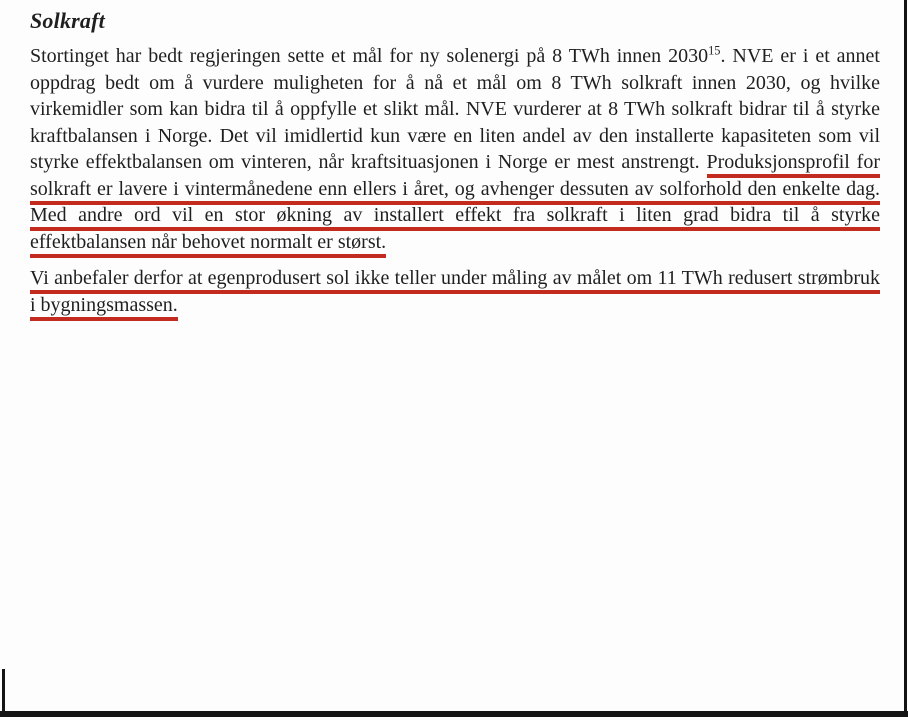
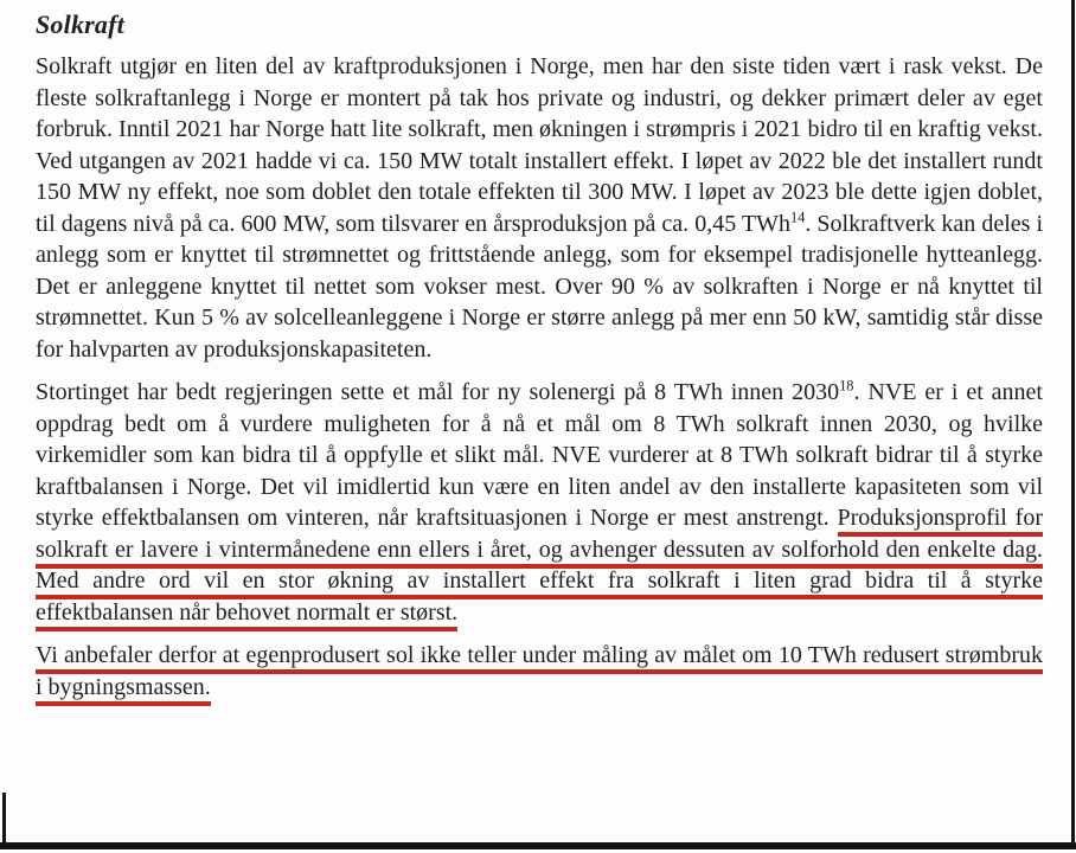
  Solkraft
+ Solkraft utgjør en liten del av kraftproduksjonen i Norge, men har den siste tiden vært i rask vekst. De fleste solkraftanlegg i Norge er montert på tak hos private og industri, og dekker primært deler av eget forbruk. Inntil 2021 har Norge hatt lite solkraft, men økningen i strømpris i 2021 bidro til en kraftig vekst. Ved utgangen av 2021 hadde vi ca. 150 MW totalt installert effekt. I løpet av 2022 ble det installert rundt 150 MW ny effekt, noe som doblet den totale effekten til 300 MW. I løpet av 2023 ble dette igjen doblet, til dagens nivå på ca. 600 MW, som tilsvarer en årsproduksjon på ca. 0,45 TWh14. Solkraftverk kan deles i anlegg som er knyttet til strømnettet og frittstående anlegg, som for eksempel tradisjonelle hytteanlegg. Det er anleggene knyttet til nettet som vokser mest. Over 90 % av solkraften i Norge er nå knyttet til strømnettet. Kun 5 % av solcelleanleggene i Norge er større anlegg på mer enn 50 kW, samtidig står disse for halvparten av produksjonskapasiteten.
- Stortinget har bedt regjeringen sette et mål for ny solenergi på 8 TWh innen 203015. NVE er i et annet oppdrag bedt om å vurdere muligheten for å nå et mål om 8 TWh solkraft innen 2030, og hvilke virkemidler som kan bidra til å oppfylle et slikt mål. NVE vurderer at 8 TWh solkraft bidrar til å styrke kraftbalansen i Norge. Det vil imidlertid kun være en liten andel av den installerte kapasiteten som vil styrke effektbalansen om vinteren, når kraftsituasjonen i Norge er mest anstrengt. Produksjonsprofil for solkraft er lavere i vintermånedene enn ellers i året, og avhenger dessuten av solforhold den enkelte dag. Med andre ord vil en stor økning av installert effekt fra solkraft i liten grad bidra til å styrke effektbalansen når behovet normalt er størst.
+ Stortinget har bedt regjeringen sette et mål for ny solenergi på 8 TWh innen 203018. NVE er i et annet oppdrag bedt om å vurdere muligheten for å nå et mål om 8 TWh solkraft innen 2030, og hvilke virkemidler som kan bidra til å oppfylle et slikt mål. NVE vurderer at 8 TWh solkraft bidrar til å styrke kraftbalansen i Norge. Det vil imidlertid kun være en liten andel av den installerte kapasiteten som vil styrke effektbalansen om vinteren, når kraftsituasjonen i Norge er mest anstrengt. Produksjonsprofil for solkraft er lavere i vintermånedene enn ellers i året, og avhenger dessuten av solforhold den enkelte dag. Med andre ord vil en stor økning av installert effekt fra solkraft i liten grad bidra til å styrke effektbalansen når behovet normalt er størst.
- Vi anbefaler derfor at egenprodusert sol ikke teller under måling av målet om 11 TWh redusert strømbruk i bygningsmassen.
+ Vi anbefaler derfor at egenprodusert sol ikke teller under måling av målet om 10 TWh redusert strømbruk i bygningsmassen.
